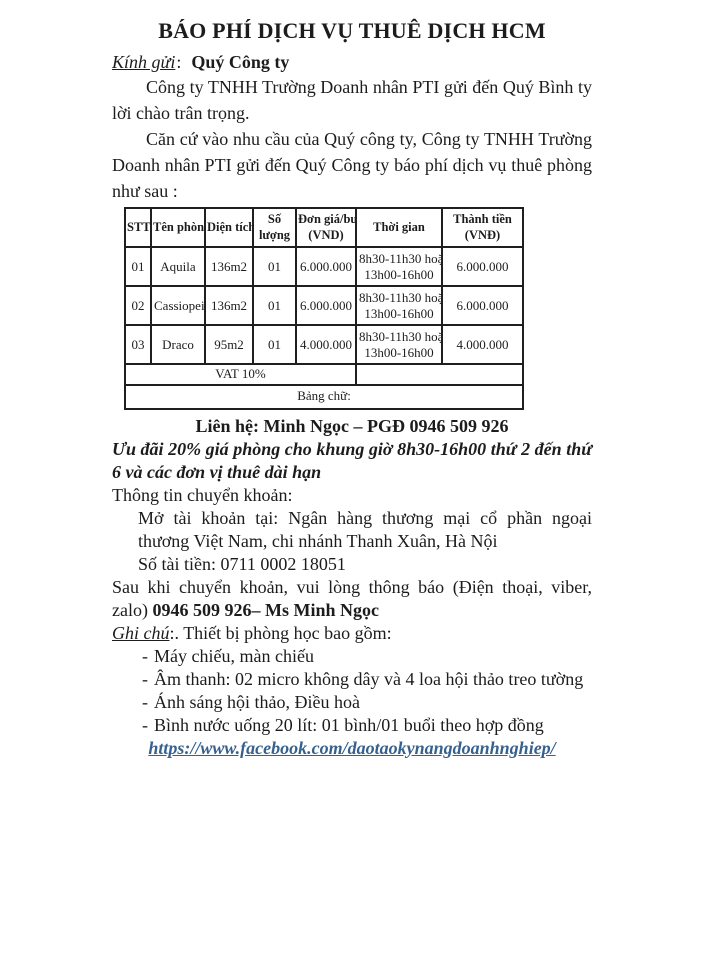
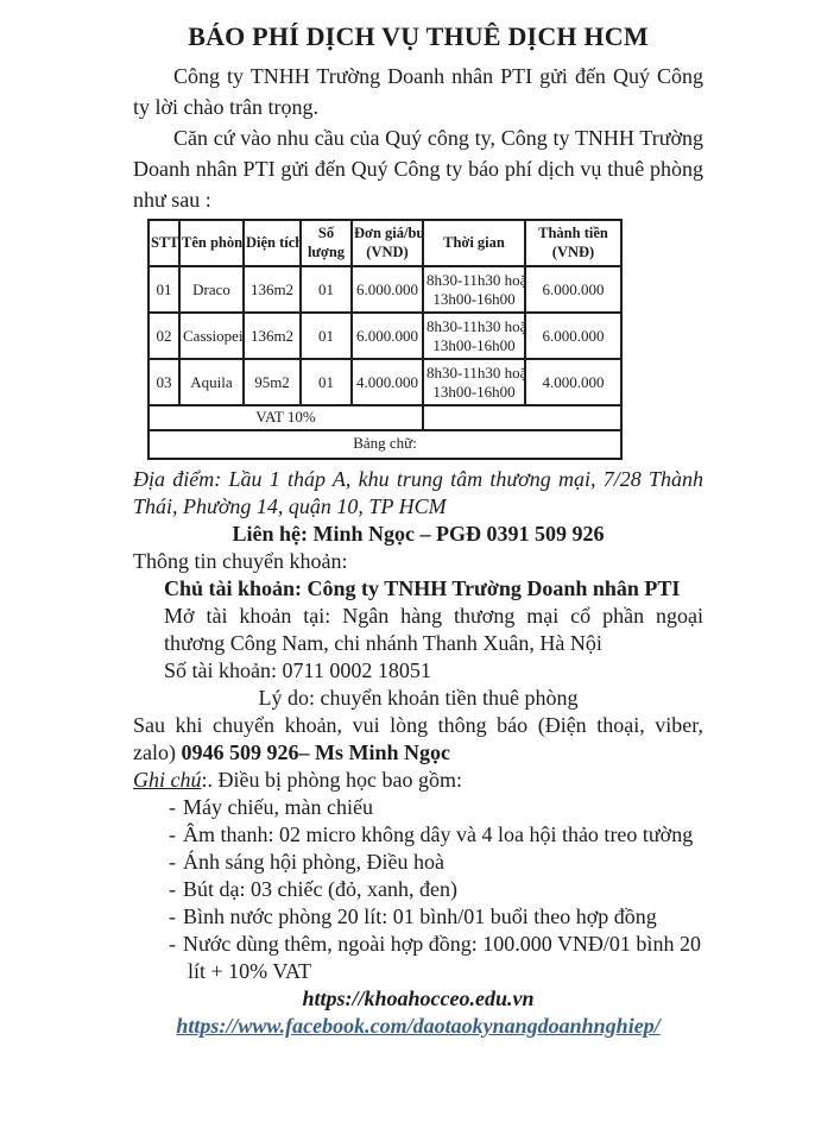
  BÁO PHÍ DỊCH VỤ THUÊ DỊCH HCM
- Kính gửi: Quý Công ty
- Công ty TNHH Trường Doanh nhân PTI gửi đến Quý Bình ty lời chào trân trọng.
+ Công ty TNHH Trường Doanh nhân PTI gửi đến Quý Công ty lời chào trân trọng.
  Căn cứ vào nhu cầu của Quý công ty, Công ty TNHH Trường Doanh nhân PTI gửi đến Quý Công ty báo phí dịch vụ thuê phòng như sau :
  STT	Tên phòn	Diện tích	Sốlượng	Đơn giá/bu(VND)	Thời gian	Thành tiền(VNĐ)
- 01	Aquila	136m2	01	6.000.000	8h30-11h30 hoặ13h00-16h00	6.000.000
+ 01	Draco	136m2	01	6.000.000	8h30-11h30 hoặ13h00-16h00	6.000.000
  02	Cassiopei	136m2	01	6.000.000	8h30-11h30 hoặ13h00-16h00	6.000.000
- 03	Draco	95m2	01	4.000.000	8h30-11h30 hoặ13h00-16h00	4.000.000
+ 03	Aquila	95m2	01	4.000.000	8h30-11h30 hoặ13h00-16h00	4.000.000
  VAT 10%
  Bảng chữ:
+ Địa điểm: Lầu 1 tháp A, khu trung tâm thương mại, 7/28 Thành Thái, Phường 14, quận 10, TP HCM
- Liên hệ: Minh Ngọc – PGĐ 0946 509 926
+ Liên hệ: Minh Ngọc – PGĐ 0391 509 926
- Ưu đãi 20% giá phòng cho khung giờ 8h30-16h00 thứ 2 đến thứ 6 và các đơn vị thuê dài hạn
  Thông tin chuyển khoản:
+ Chủ tài khoản: Công ty TNHH Trường Doanh nhân PTI
- Mở tài khoản tại: Ngân hàng thương mại cổ phần ngoại thương Việt Nam, chi nhánh Thanh Xuân, Hà Nội
+ Mở tài khoản tại: Ngân hàng thương mại cổ phần ngoại thương Công Nam, chi nhánh Thanh Xuân, Hà Nội
- Số tài tiền: 0711 0002 18051
+ Số tài khoản: 0711 0002 18051
+ Lý do: chuyển khoản tiền thuê phòng
  Sau khi chuyển khoản, vui lòng thông báo (Điện thoại, viber, zalo) 0946 509 926– Ms Minh Ngọc
- Ghi chú:. Thiết bị phòng học bao gồm:
+ Ghi chú:. Điều bị phòng học bao gồm:
  - Máy chiếu, màn chiếu
  - Âm thanh: 02 micro không dây và 4 loa hội thảo treo tường
- - Ánh sáng hội thảo, Điều hoà
+ - Ánh sáng hội phòng, Điều hoà
+ - Bút dạ: 03 chiếc (đỏ, xanh, đen)
- - Bình nước uống 20 lít: 01 bình/01 buổi theo hợp đồng
+ - Bình nước phòng 20 lít: 01 bình/01 buổi theo hợp đồng
+ - Nước dùng thêm, ngoài hợp đồng: 100.000 VNĐ/01 bình 20 lít + 10% VAT
+ https://khoahocceo.edu.vn
  https://www.facebook.com/daotaokynangdoanhnghiep/
